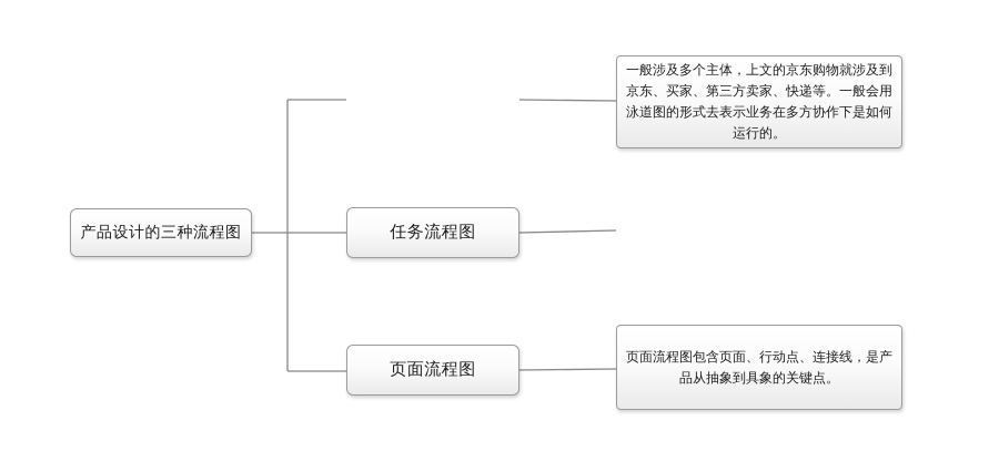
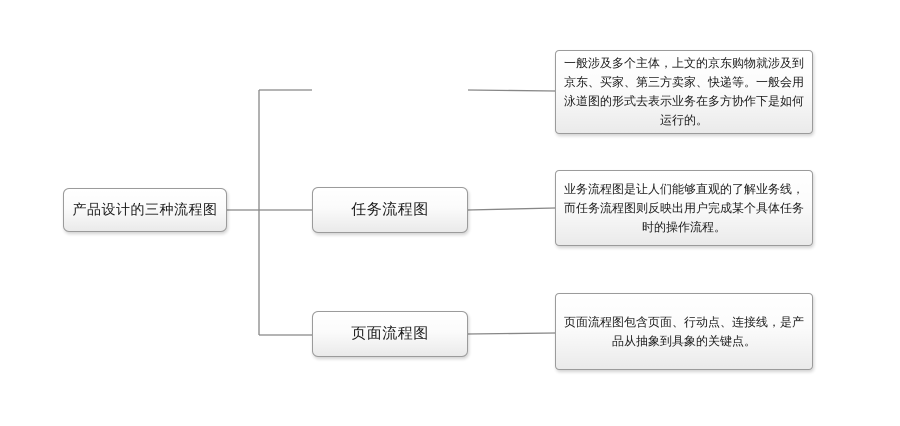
  产品设计的三种流程图
  任务流程图
  页面流程图
  一般涉及多个主体，上文的京东购物就涉及到京东、买家、第三方卖家、快递等。一般会用泳道图的形式去表示业务在多方协作下是如何运行的。
+ 业务流程图是让人们能够直观的了解业务线，而任务流程图则反映出用户完成某个具体任务时的操作流程。
  页面流程图包含页面、行动点、连接线，是产品从抽象到具象的关键点。
